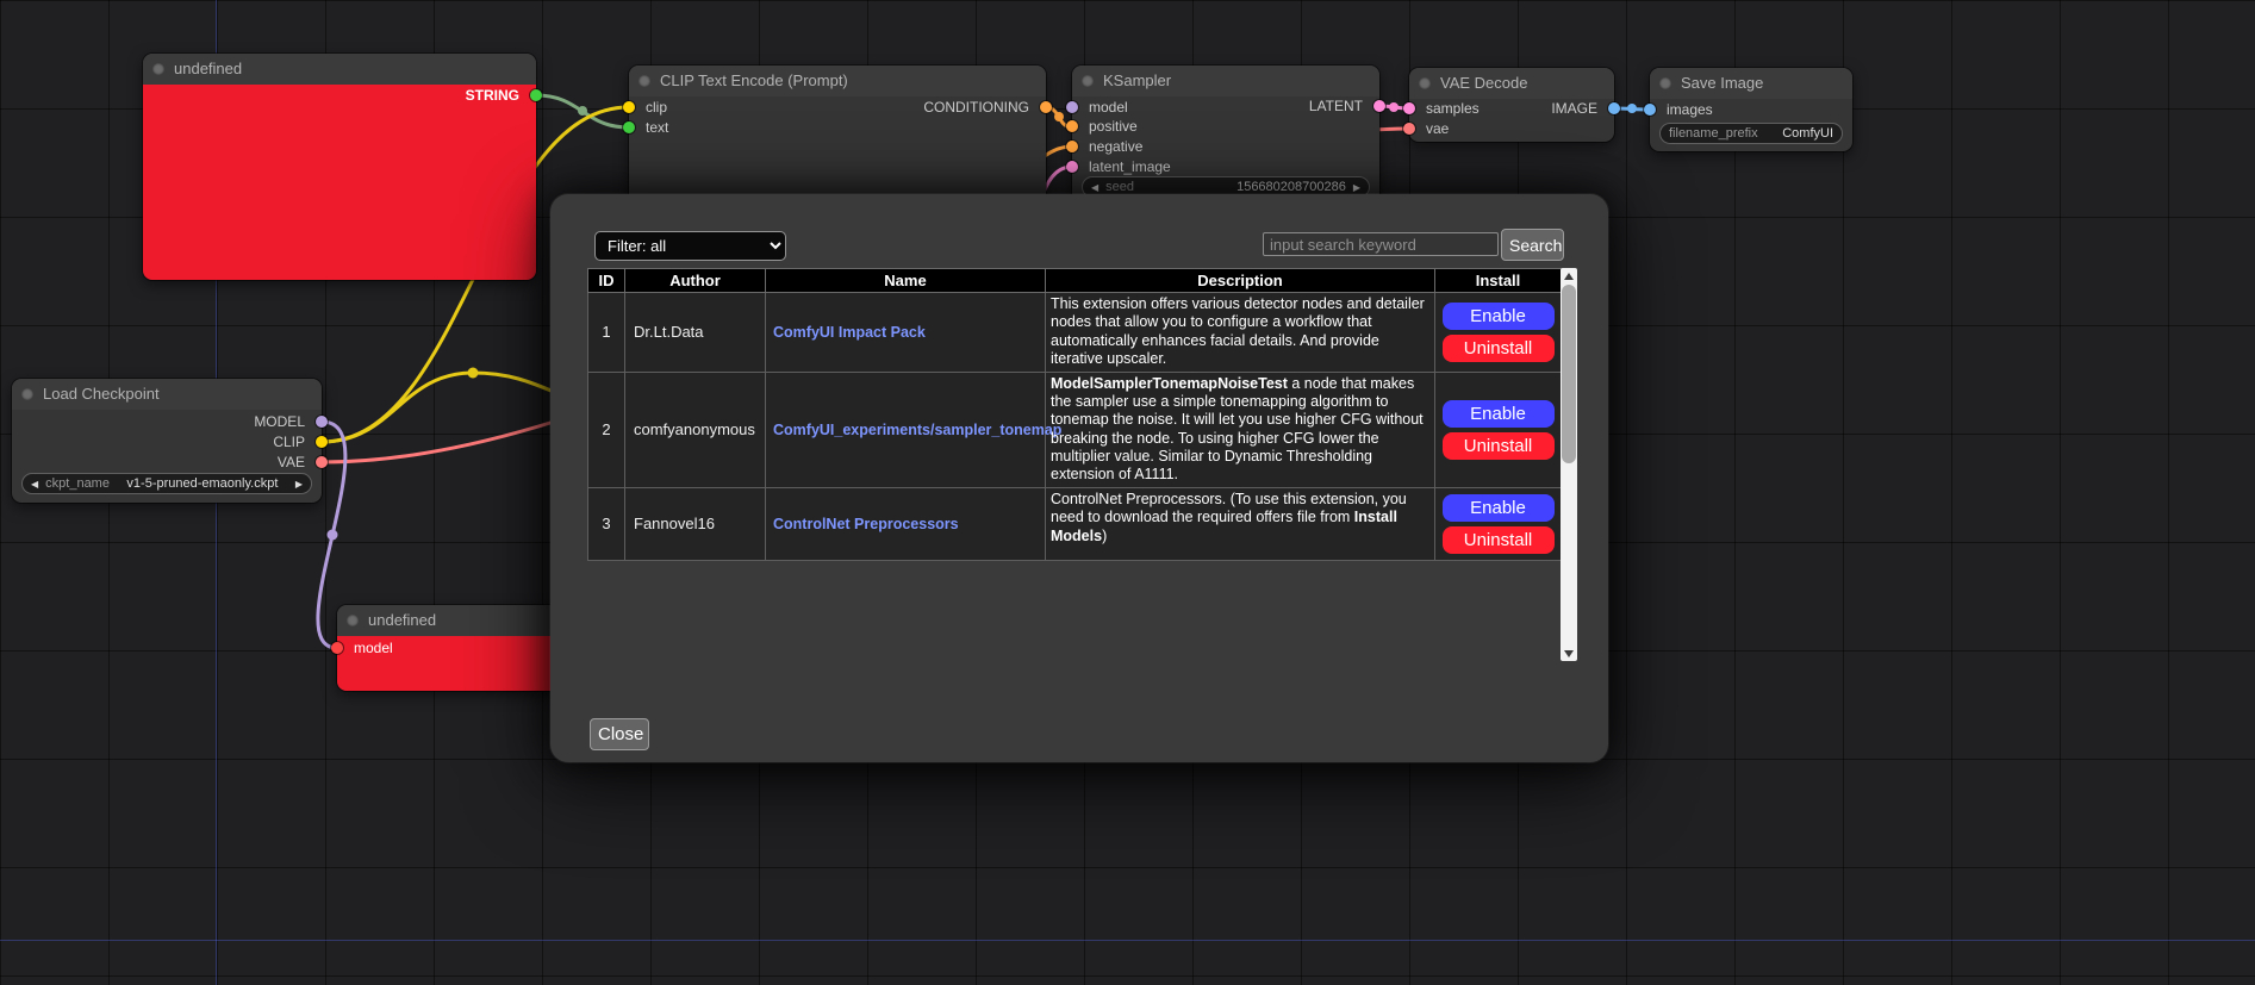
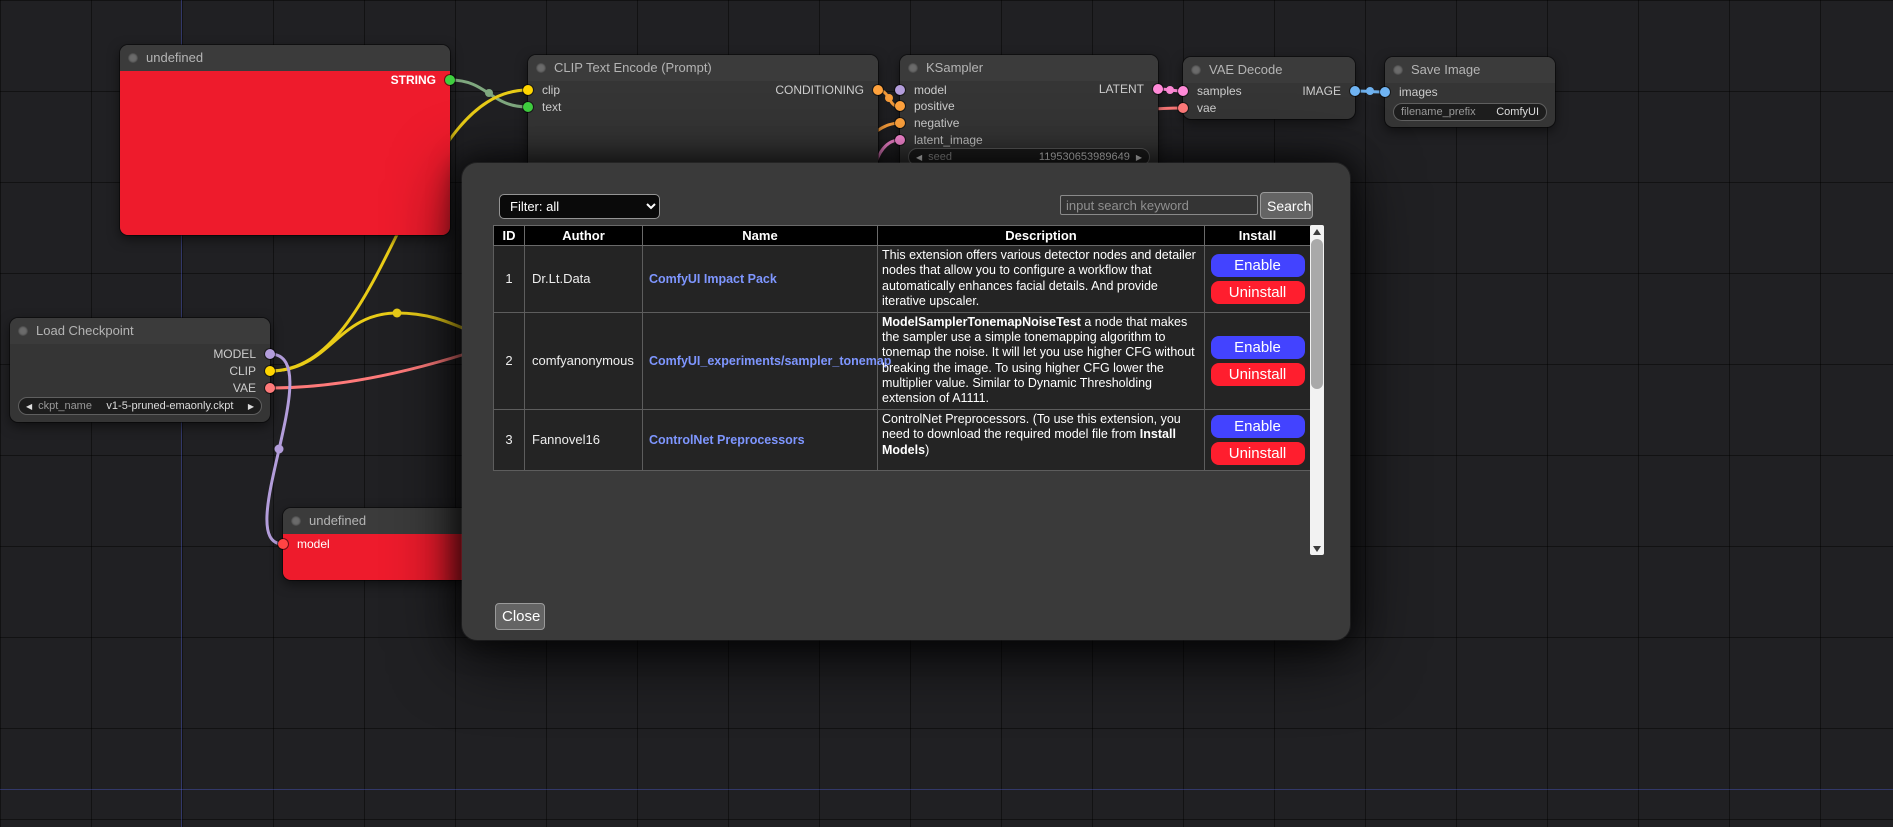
  undefined
  STRING
  CLIP Text Encode (Prompt)
  clip
  text
  CONDITIONING
  KSampler
  model
  positive
  negative
  latent_image
  LATENT
  ◀
  seed
- 156680208700286
+ 119530653989649
  ▶
  VAE Decode
  samples
  vae
  IMAGE
  Save Image
  images
  filename_prefix
  ComfyUI
  Load Checkpoint
  MODEL
  CLIP
  VAE
  ◀
  ckpt_name
  v1-5-pruned-emaonly.ckpt
  ▶
  undefined
  model
  Filter: all
  input search keyword
  Search
  ID	Author	Name	Description	Install
  1	Dr.Lt.Data	ComfyUI Impact Pack	This extension offers various detector nodes and detailer nodes that allow you to configure a workflow that automatically enhances facial details. And provide iterative upscaler.	Enable Uninstall
- 2	comfyanonymous	ComfyUI_experiments/sampler_tonema	ModelSamplerTonemapNoiseTest a node that makes the sampler use a simple tonemapping algorithm to tonemap the noise. It will let you use higher CFG without breaking the node. To using higher CFG lower the multiplier value. Similar to Dynamic Thresholding extension of A1111.	Enable Uninstall
+ 2	comfyanonymous	ComfyUI_experiments/sampler_tonema	ModelSamplerTonemapNoiseTest a node that makes the sampler use a simple tonemapping algorithm to tonemap the noise. It will let you use higher CFG without breaking the image. To using higher CFG lower the multiplier value. Similar to Dynamic Thresholding extension of A1111.	Enable Uninstall
- 3	Fannovel16	ControlNet Preprocessors	ControlNet Preprocessors. (To use this extension, you need to download the required offers file from Install Models)	Enable Uninstall
+ 3	Fannovel16	ControlNet Preprocessors	ControlNet Preprocessors. (To use this extension, you need to download the required model file from Install Models)	Enable Uninstall
  Close
